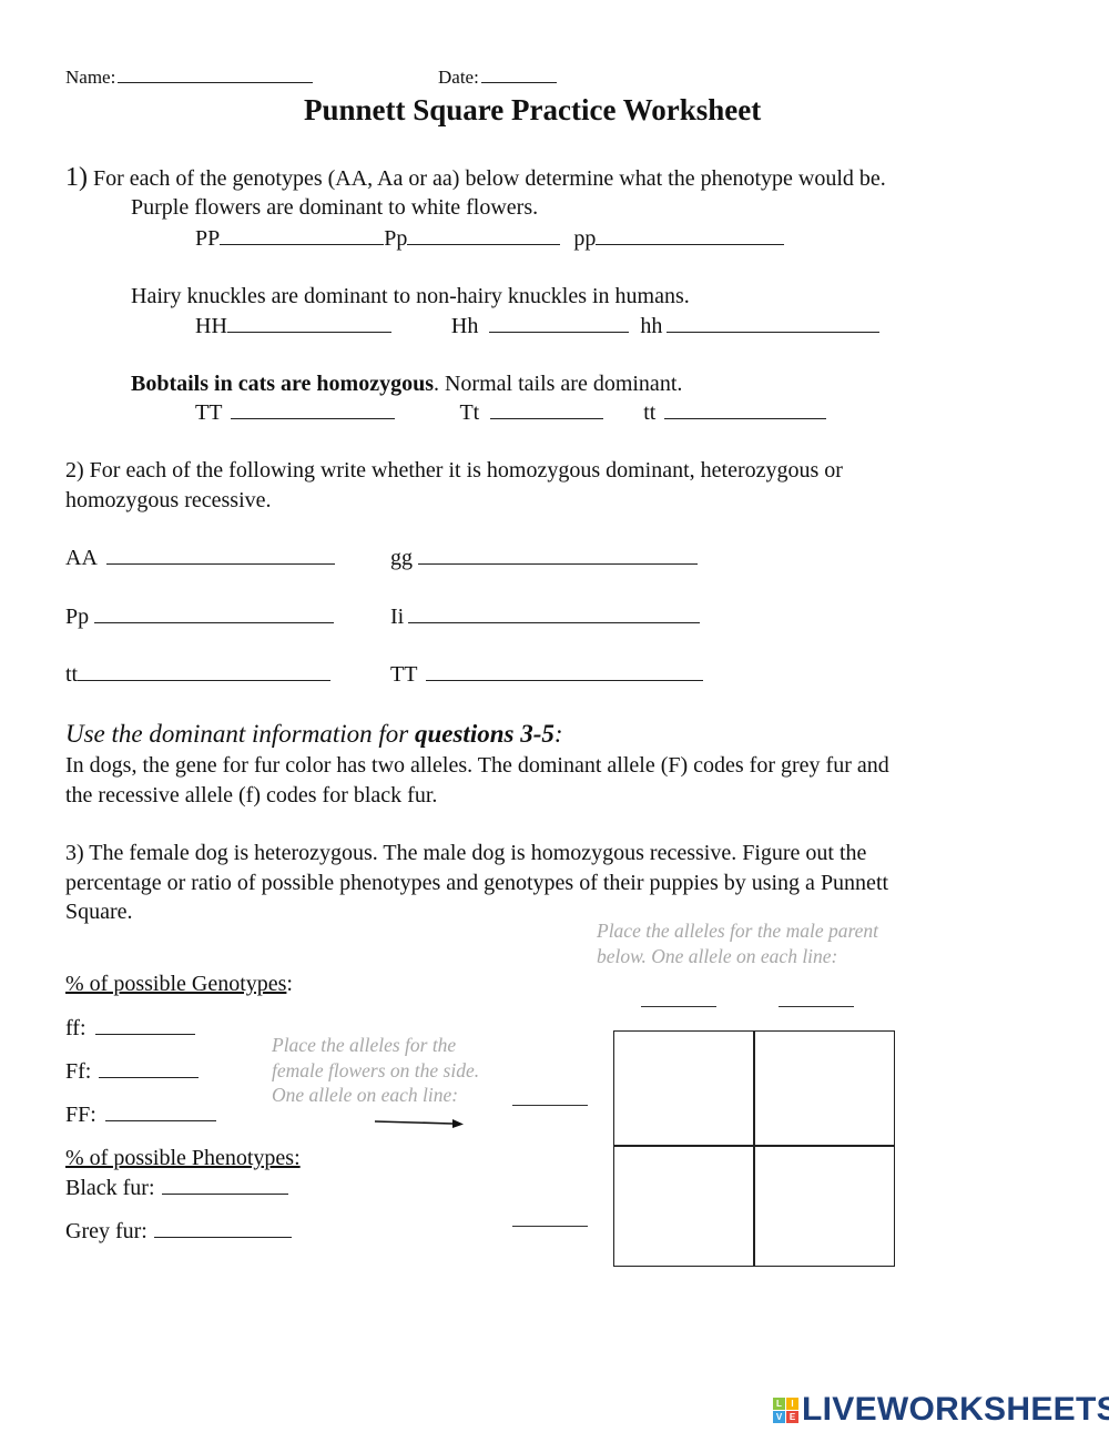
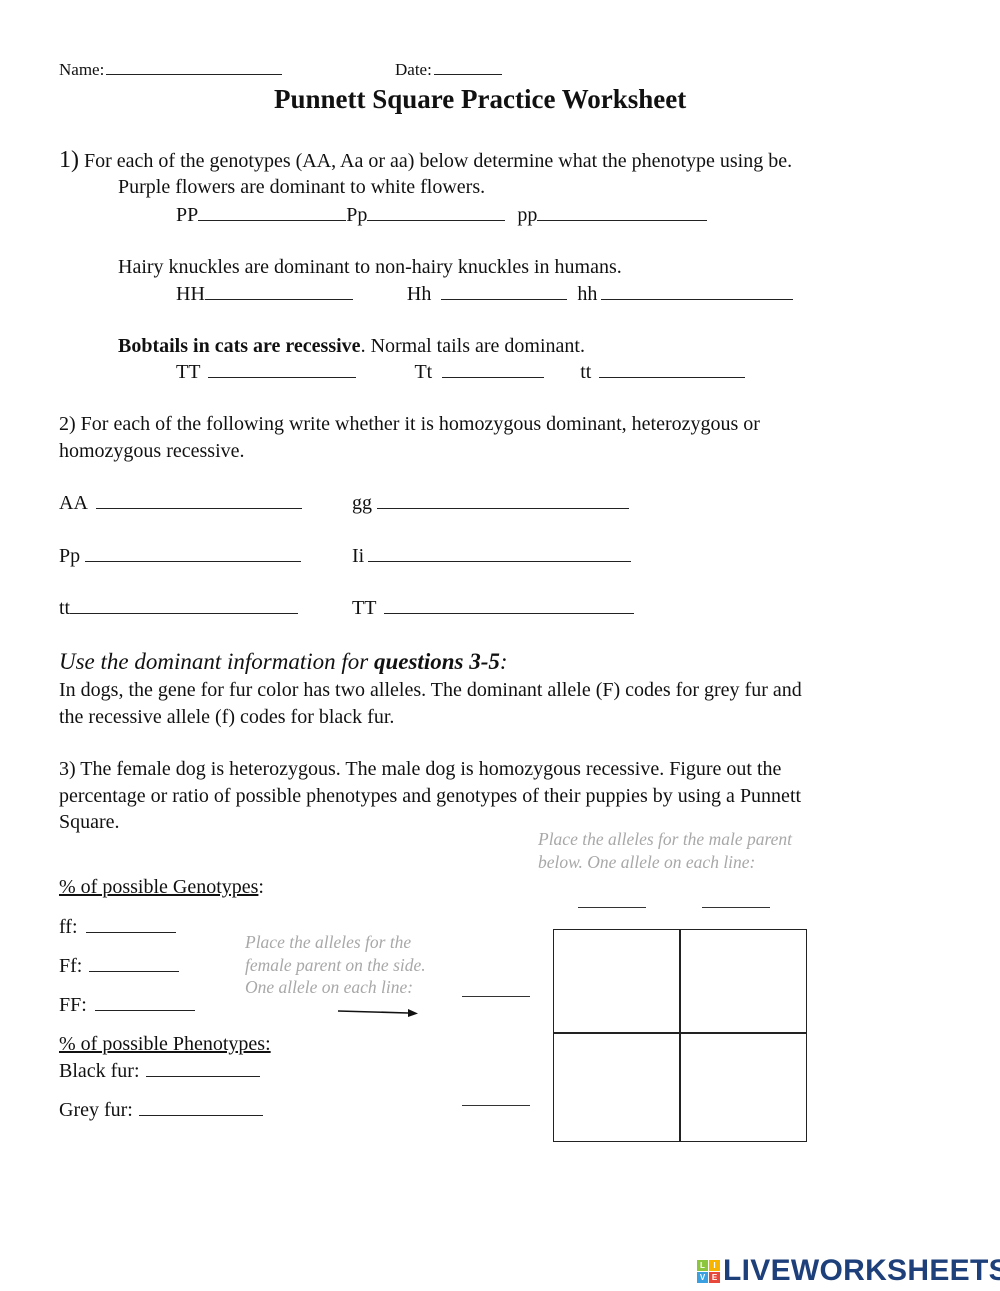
  Name:
  Date:
  Punnett Square Practice Worksheet
- 1) For each of the genotypes (AA, Aa or aa) below determine what the phenotype would be.
+ 1) For each of the genotypes (AA, Aa or aa) below determine what the phenotype using be.
  Purple flowers are dominant to white flowers.
  PP Pp pp
  Hairy knuckles are dominant to non-hairy knuckles in humans.
  HH Hh hh
- Bobtails in cats are homozygous. Normal tails are dominant.
+ Bobtails in cats are recessive. Normal tails are dominant.
  TT Tt tt
  2) For each of the following write whether it is homozygous dominant, heterozygous or
  homozygous recessive.
  AA
  gg
  Pp
  Ii
  tt
  TT
  Use the dominant information for questions 3-5:
  In dogs, the gene for fur color has two alleles. The dominant allele (F) codes for grey fur and
  the recessive allele (f) codes for black fur.
  3) The female dog is heterozygous. The male dog is homozygous recessive. Figure out the
  percentage or ratio of possible phenotypes and genotypes of their puppies by using a Punnett
  Square.
  Place the alleles for the male parent below. One allele on each line:
  % of possible Genotypes:
  ff:
  Ff:
  FF:
- Place the alleles for the female flowers on the side. One allele on each line:
+ Place the alleles for the female parent on the side. One allele on each line:
  % of possible Phenotypes:
  Black fur:
  Grey fur:
  L
  I
  V
  E
  LIVEWORKSHEETS
